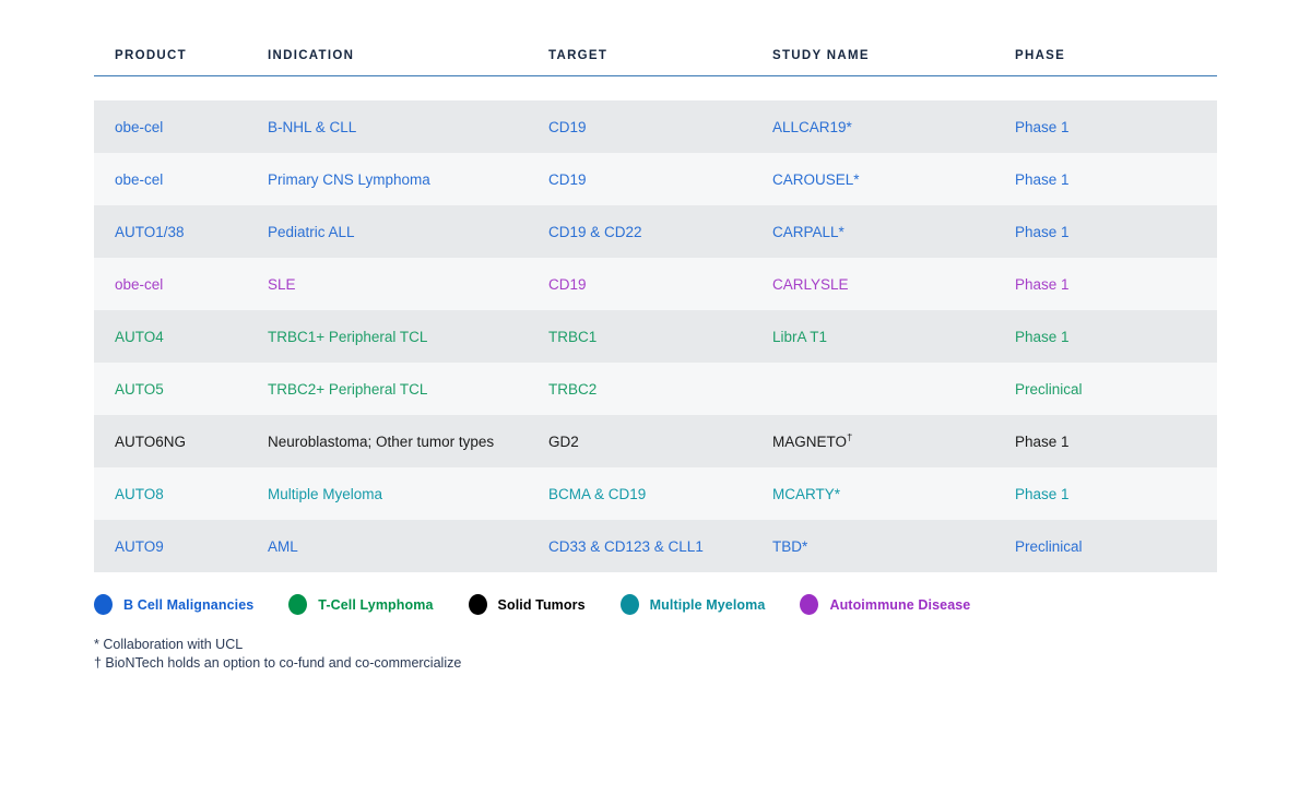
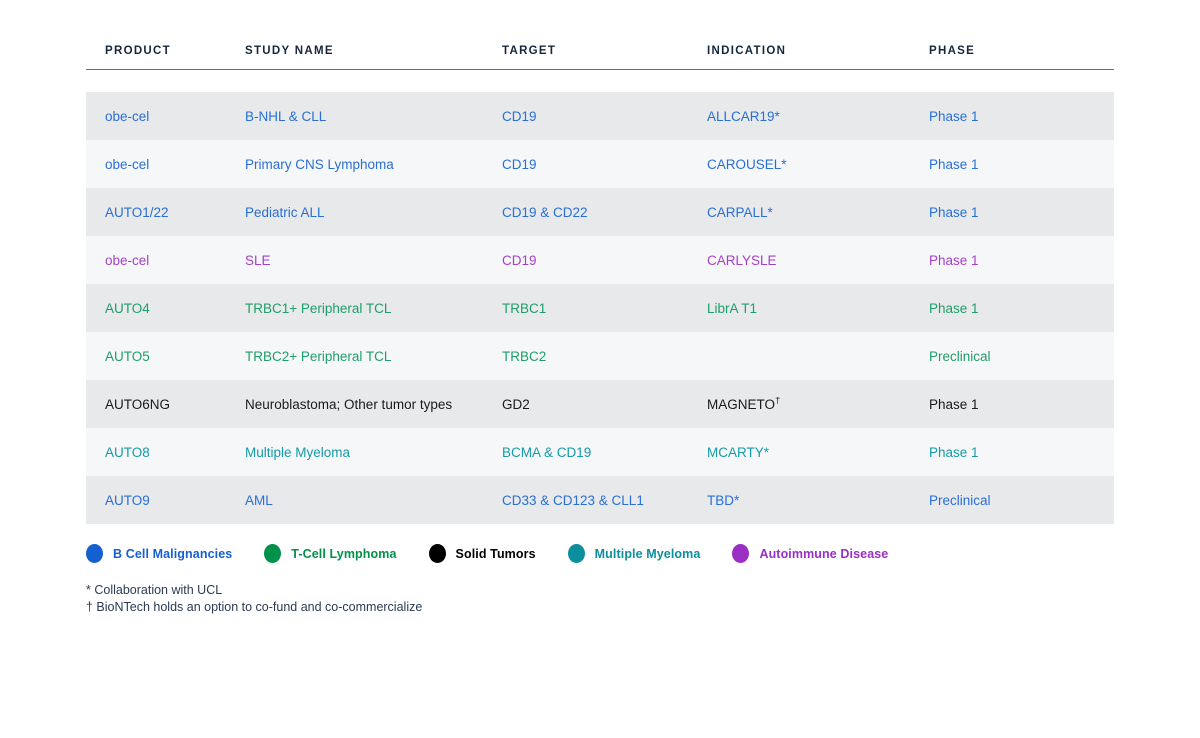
  PRODUCT
- INDICATION
+ STUDY NAME
  TARGET
- STUDY NAME
+ INDICATION
  PHASE
  obe-cel
  B-NHL & CLL
  CD19
  ALLCAR19*
  Phase 1
  obe-cel
  Primary CNS Lymphoma
  CD19
  CAROUSEL*
  Phase 1
- AUTO1/38
+ AUTO1/22
  Pediatric ALL
  CD19 & CD22
  CARPALL*
  Phase 1
  obe-cel
  SLE
  CD19
  CARLYSLE
  Phase 1
  AUTO4
  TRBC1+ Peripheral TCL
  TRBC1
  LibrA T1
  Phase 1
  AUTO5
  TRBC2+ Peripheral TCL
  TRBC2
  Preclinical
  AUTO6NG
  Neuroblastoma; Other tumor types
  GD2
  MAGNETO†
  Phase 1
  AUTO8
  Multiple Myeloma
  BCMA & CD19
  MCARTY*
  Phase 1
  AUTO9
  AML
  CD33 & CD123 & CLL1
  TBD*
  Preclinical
  B Cell Malignancies
  T-Cell Lymphoma
  Solid Tumors
  Multiple Myeloma
  Autoimmune Disease
  * Collaboration with UCL
  † BioNTech holds an option to co-fund and co-commercialize
